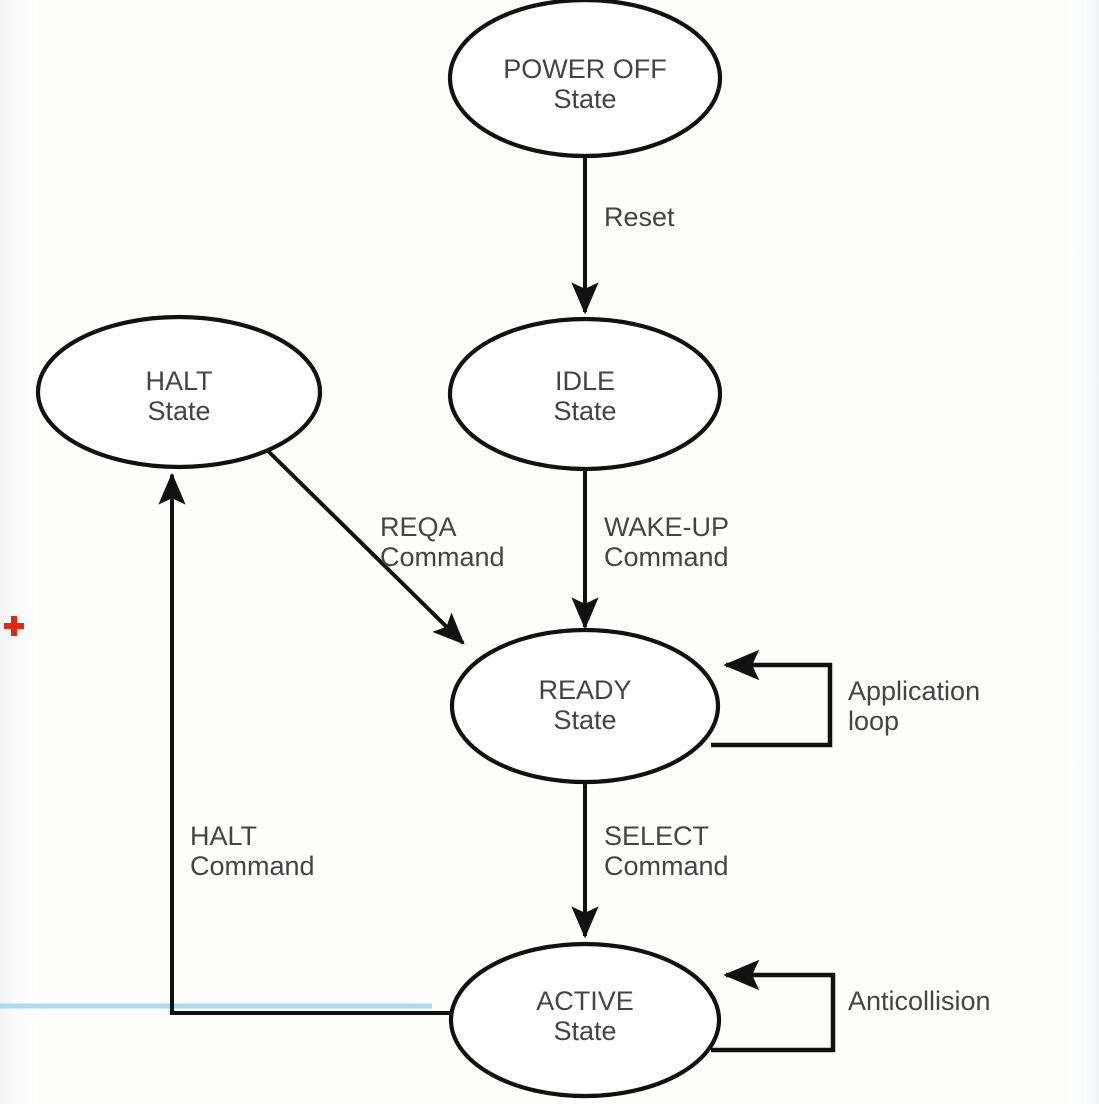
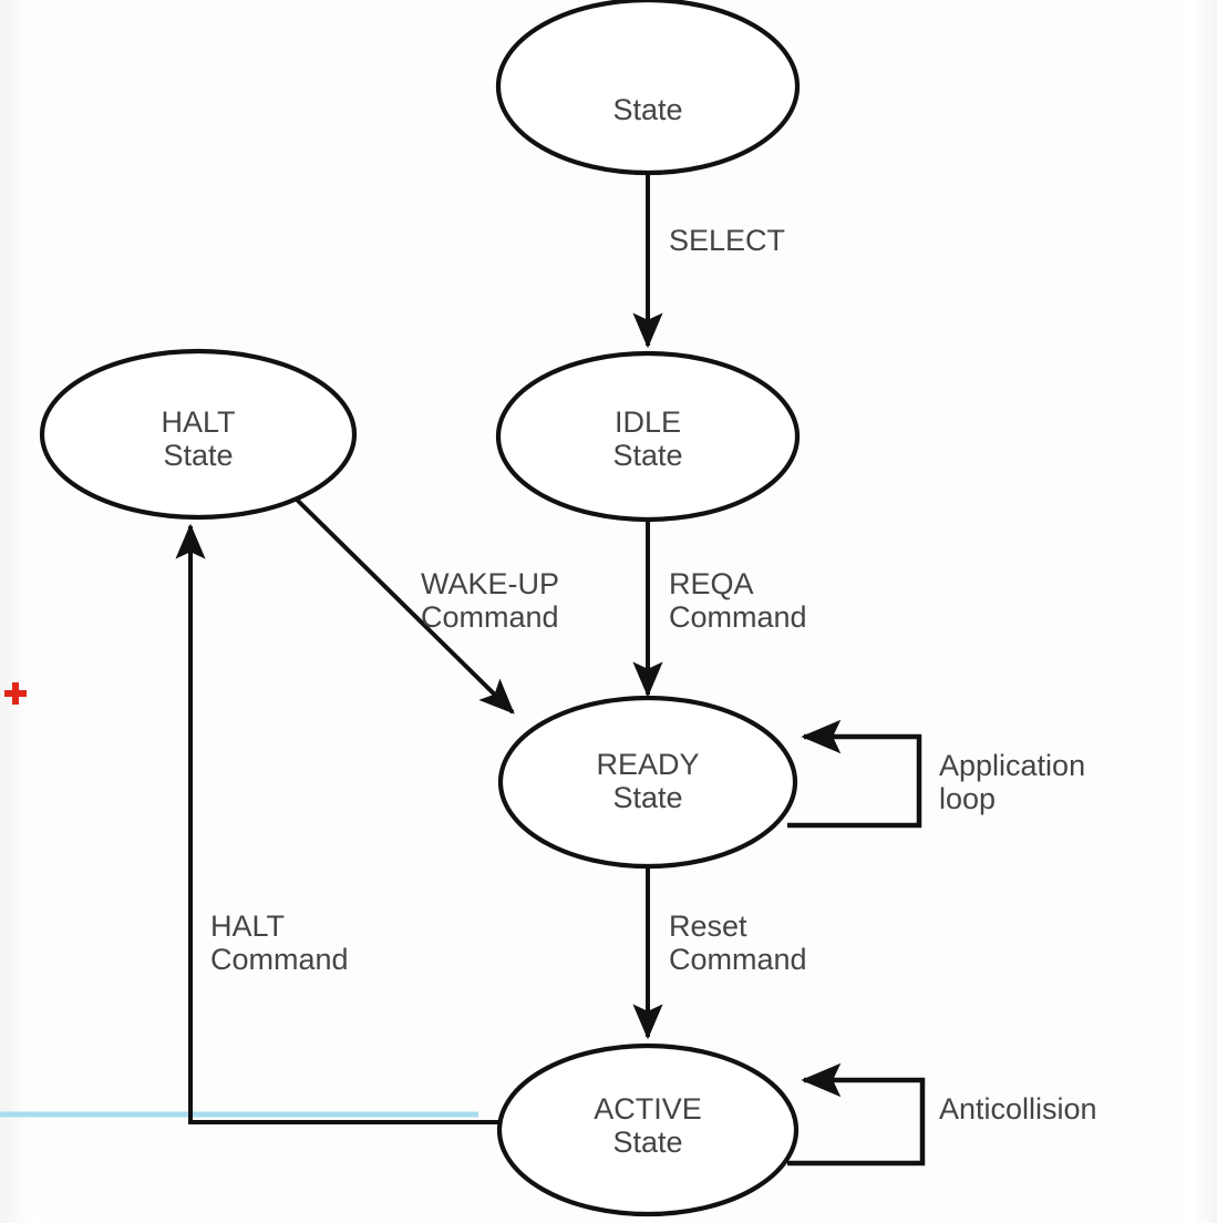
- Reset
+ SELECT
- WAKE-UP
+ REQA
  Command
- REQA
+ WAKE-UP
  Command
- SELECT
+ Reset
  Command
  HALT
  Command
  Application
  loop
  Anticollision
- POWER OFF
  State
  HALT
  State
  IDLE
  State
  READY
  State
  ACTIVE
  State
